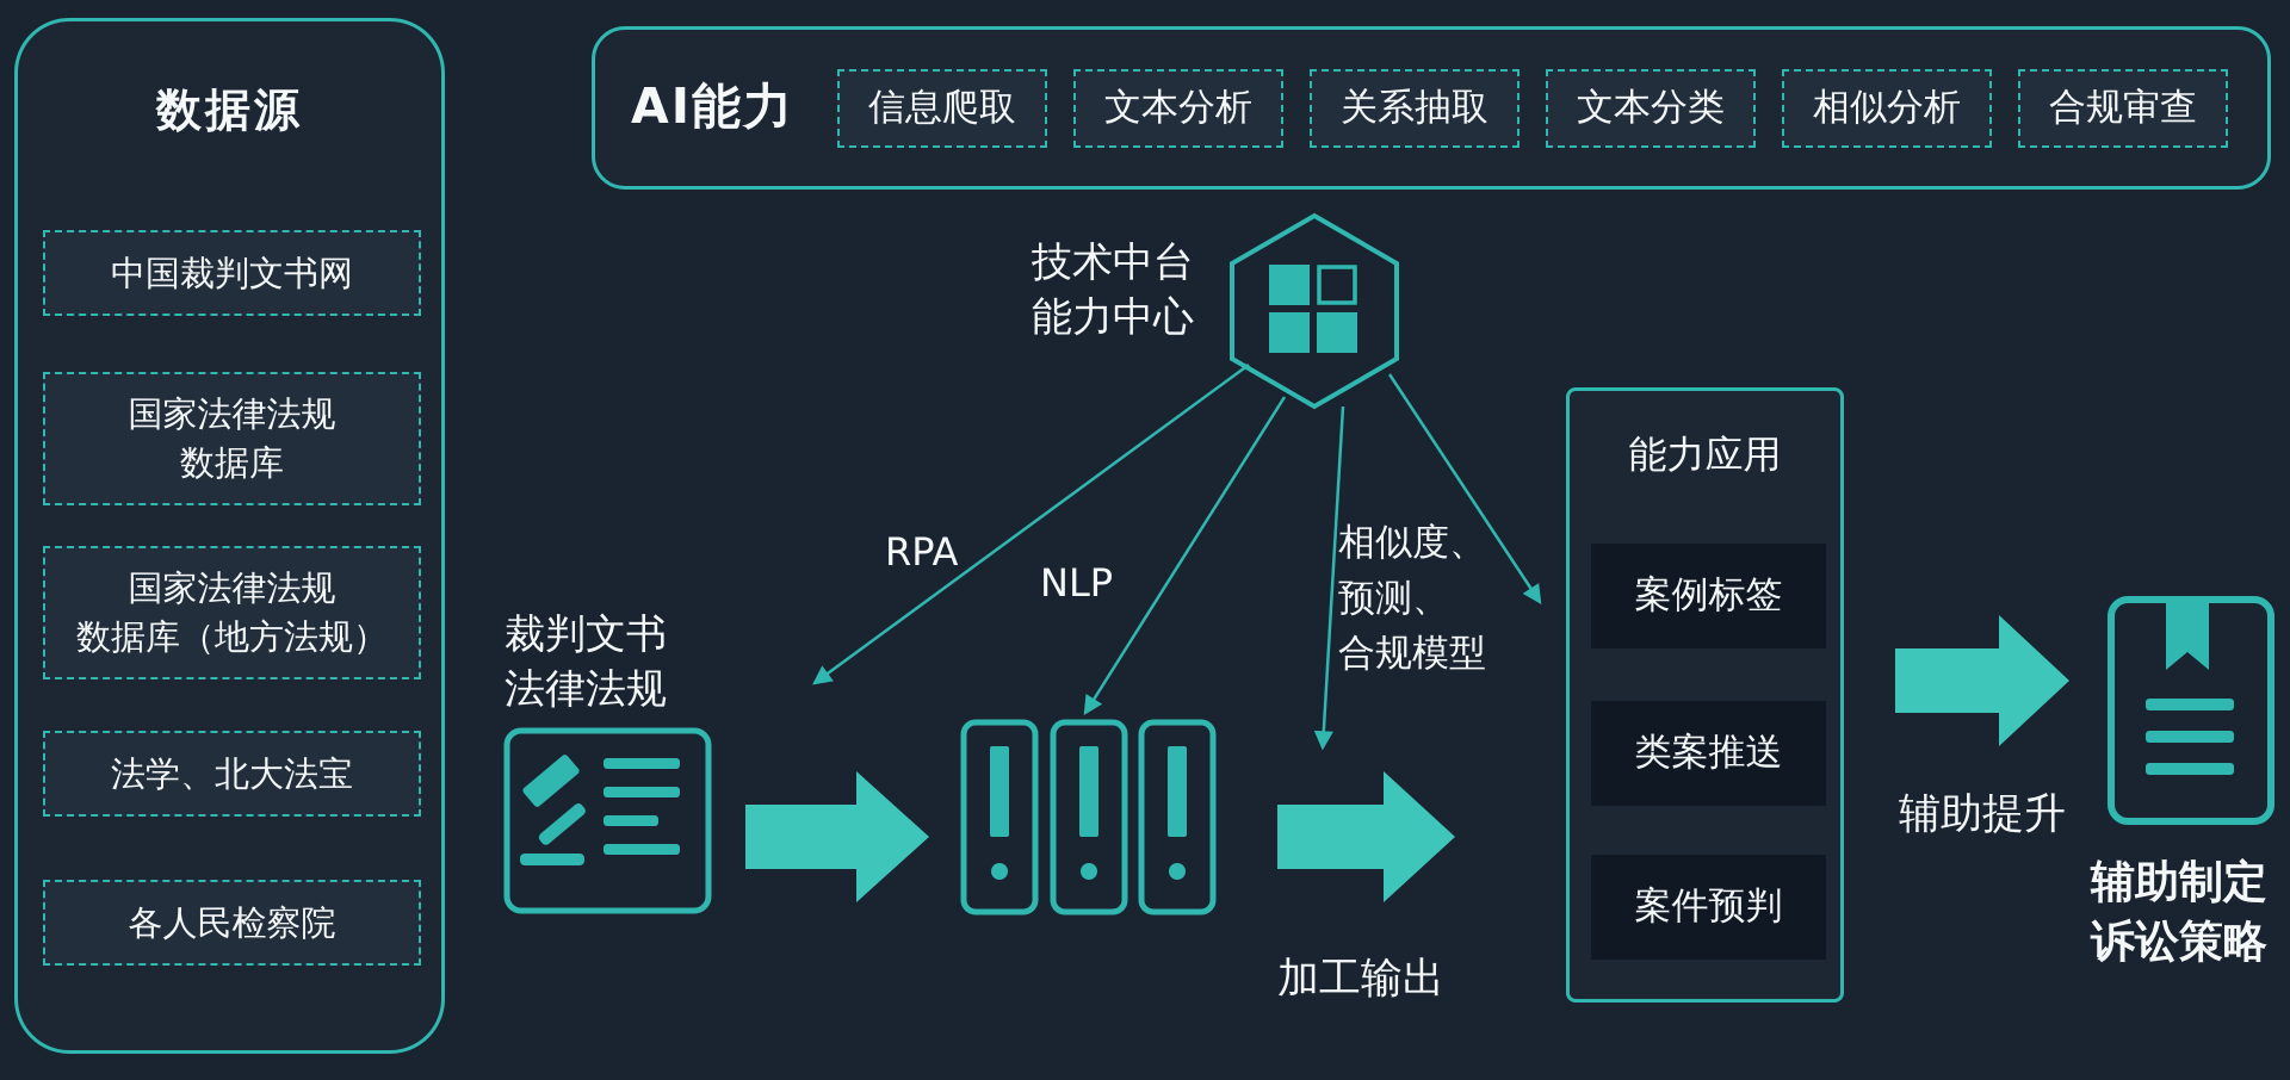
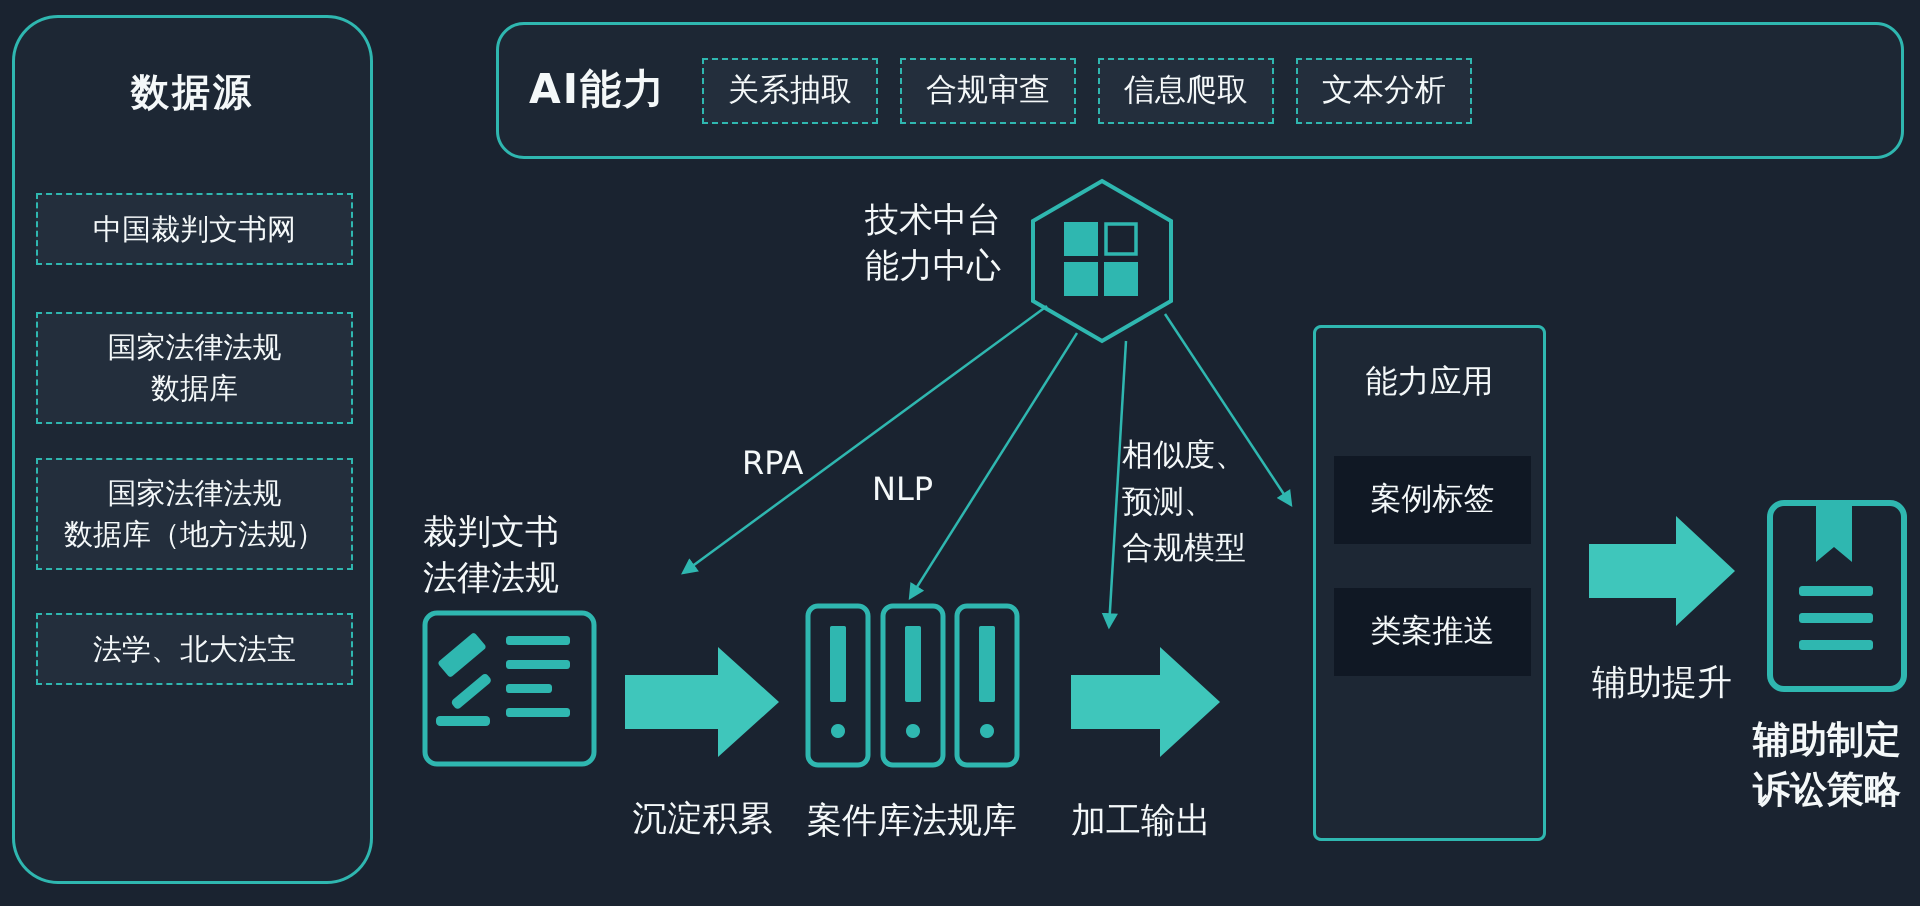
  数据源
  中国裁判文书网
  国家法律法规
  数据库
  国家法律法规
  数据库（地方法规）
  法学、北大法宝
- 各人民检察院
  AI能力
- 信息爬取
+ 关系抽取
- 文本分析
+ 合规审查
- 关系抽取
+ 信息爬取
- 文本分类
- 相似分析
- 合规审查
+ 文本分析
  技术中台
  能力中心
  RPA
  NLP
  相似度、
  预测、
  合规模型
  裁判文书
  法律法规
+ 沉淀积累
+ 案件库法规库
  加工输出
  辅助提升
  能力应用
  案例标签
  类案推送
- 案件预判
  辅助制定
  诉讼策略
